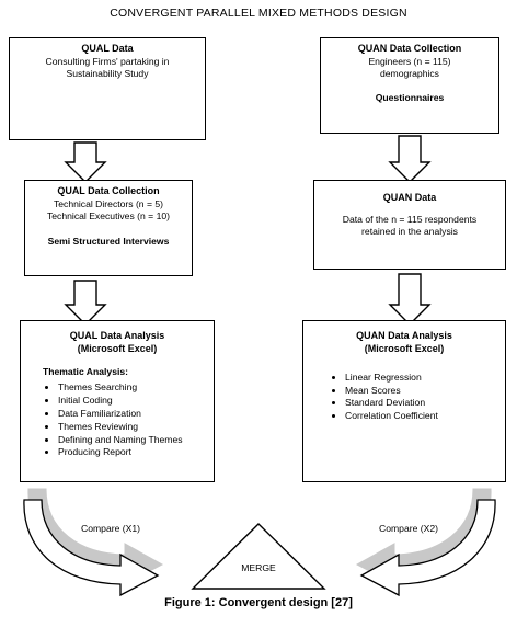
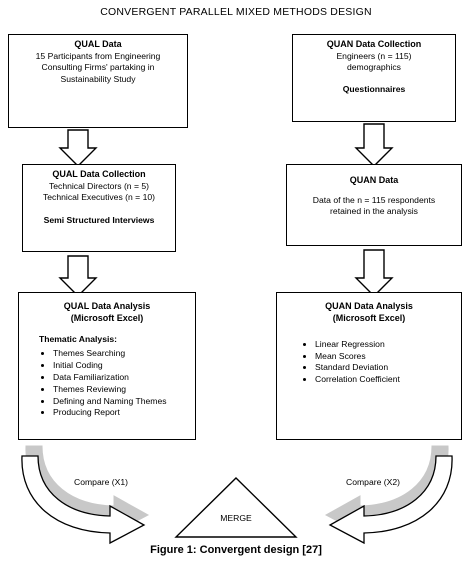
  CONVERGENT PARALLEL MIXED METHODS DESIGN
  QUAL Data
+ 15 Participants from Engineering
  Consulting Firms' partaking in
  Sustainability Study
  QUAN Data Collection
  Engineers (n = 115)
  demographics
  Questionnaires
  QUAL Data Collection
  Technical Directors (n = 5)
  Technical Executives (n = 10)
  Semi Structured Interviews
  QUAN Data
  Data of the n = 115 respondents
  retained in the analysis
  QUAL Data Analysis
  (Microsoft Excel)
  Thematic Analysis:
  Themes Searching
  Initial Coding
  Data Familiarization
  Themes Reviewing
  Defining and Naming Themes
  Producing Report
  QUAN Data Analysis
  (Microsoft Excel)
  Linear Regression
  Mean Scores
  Standard Deviation
  Correlation Coefficient
  Compare (X1)
  Compare (X2)
  MERGE
  Figure 1: Convergent design [27]
